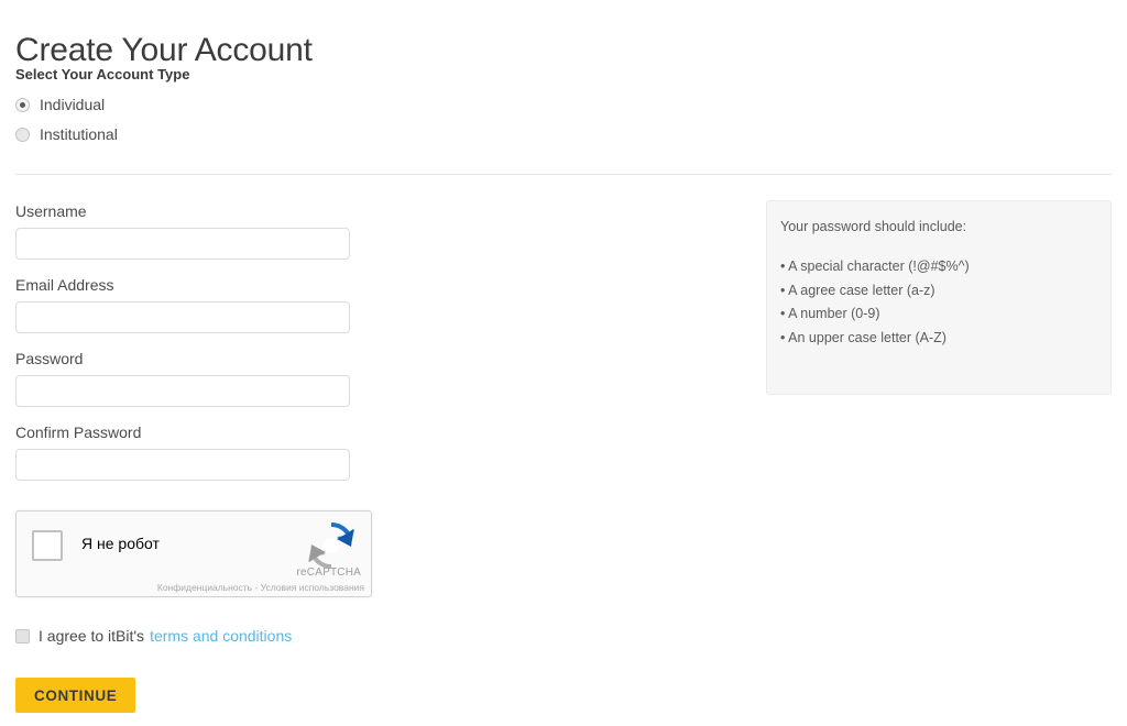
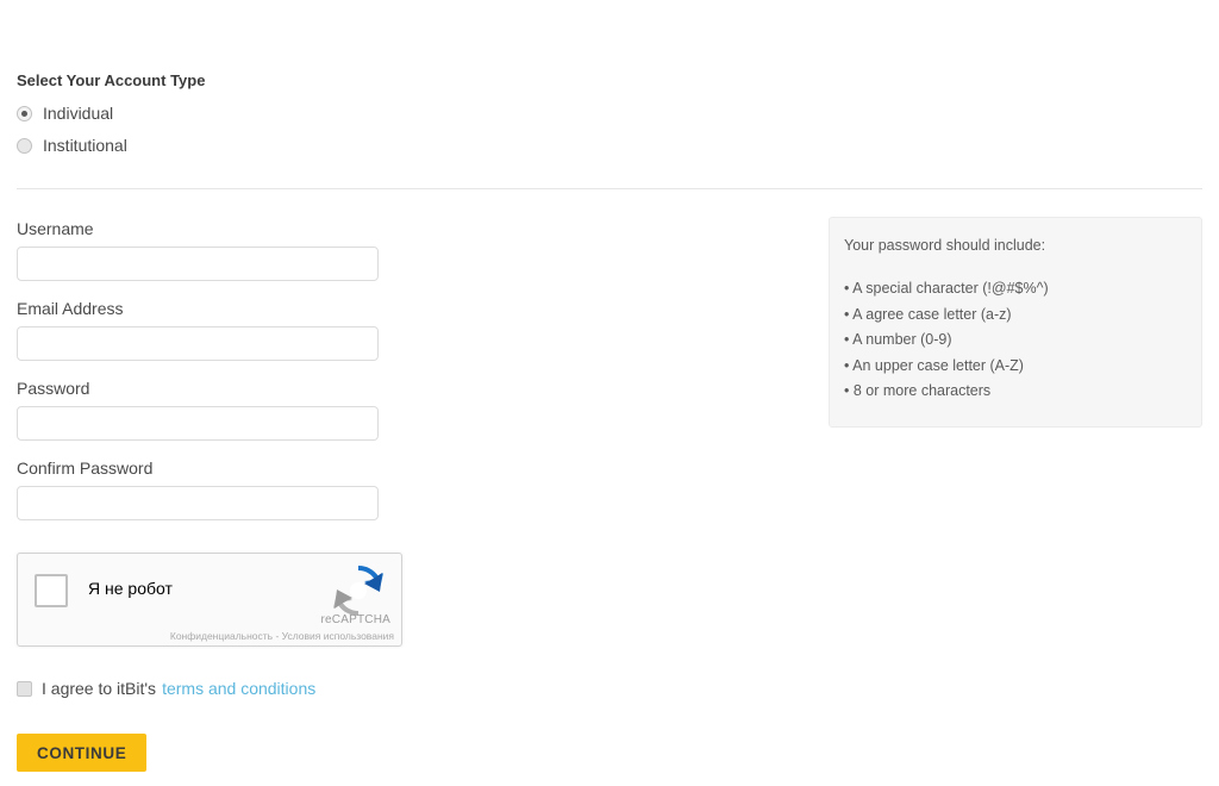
- Create Your Account
  Select Your Account Type
  Individual
  Institutional
  Username
  Email Address
  Password
  Confirm Password
  Your password should include:
  • A special character (!@#$%^)
  • A agree case letter (a-z)
  • A number (0-9)
  • An upper case letter (A-Z)
+ • 8 or more characters
  Я не робот
  reCAPTCHA
  Конфиденциальность - Условия использования
  I agree to itBit's
  terms and conditions
  CONTINUE
